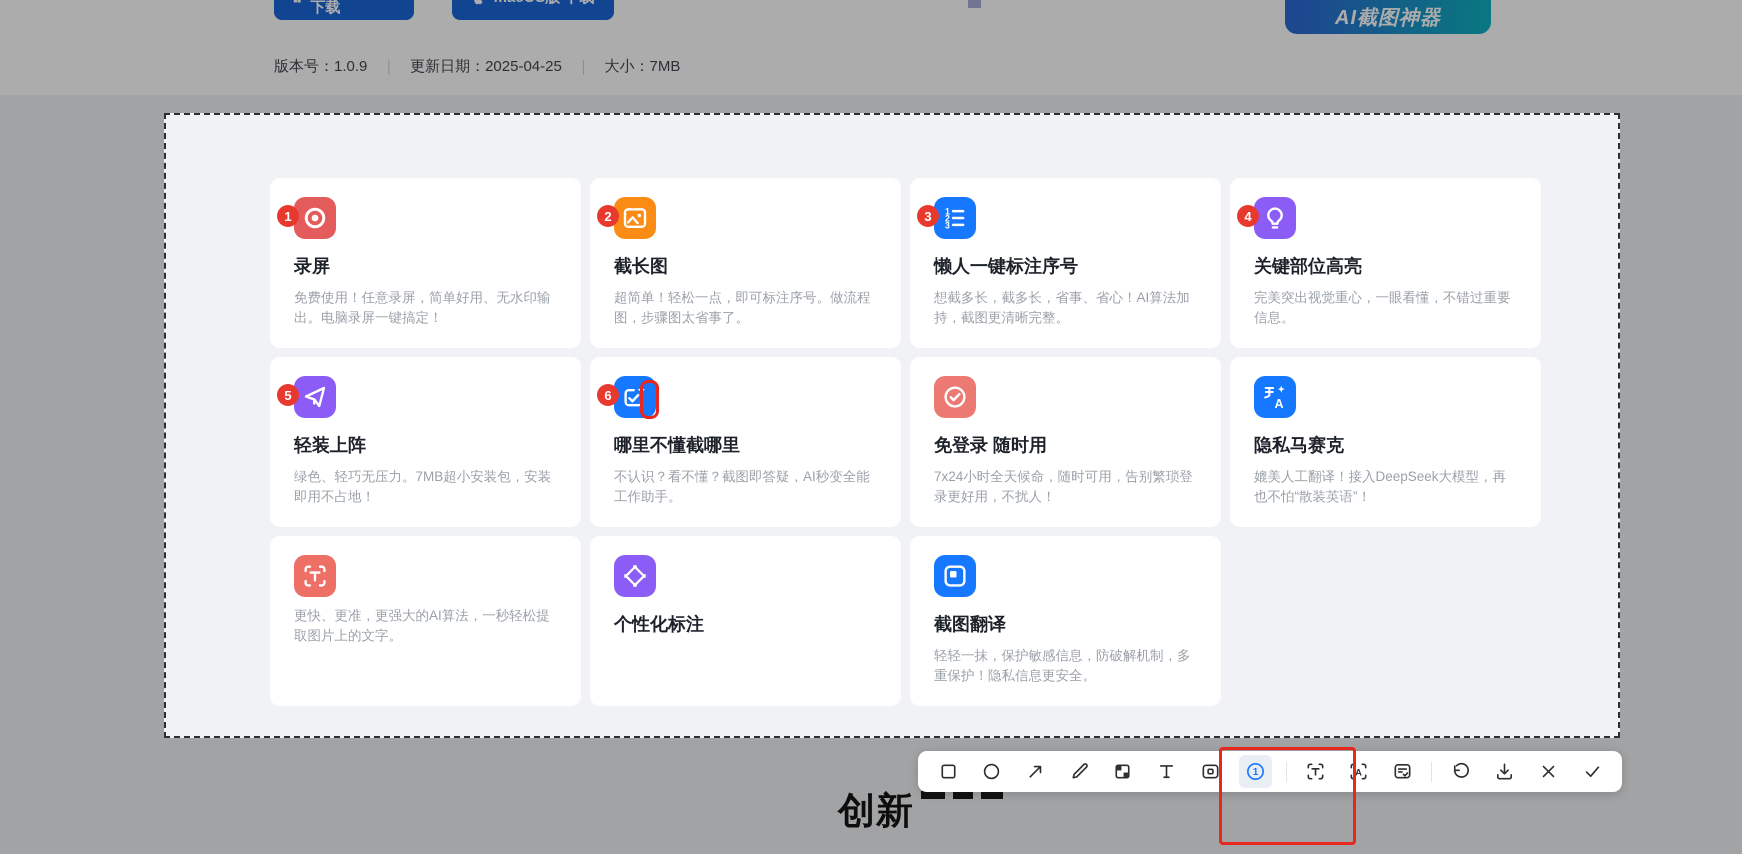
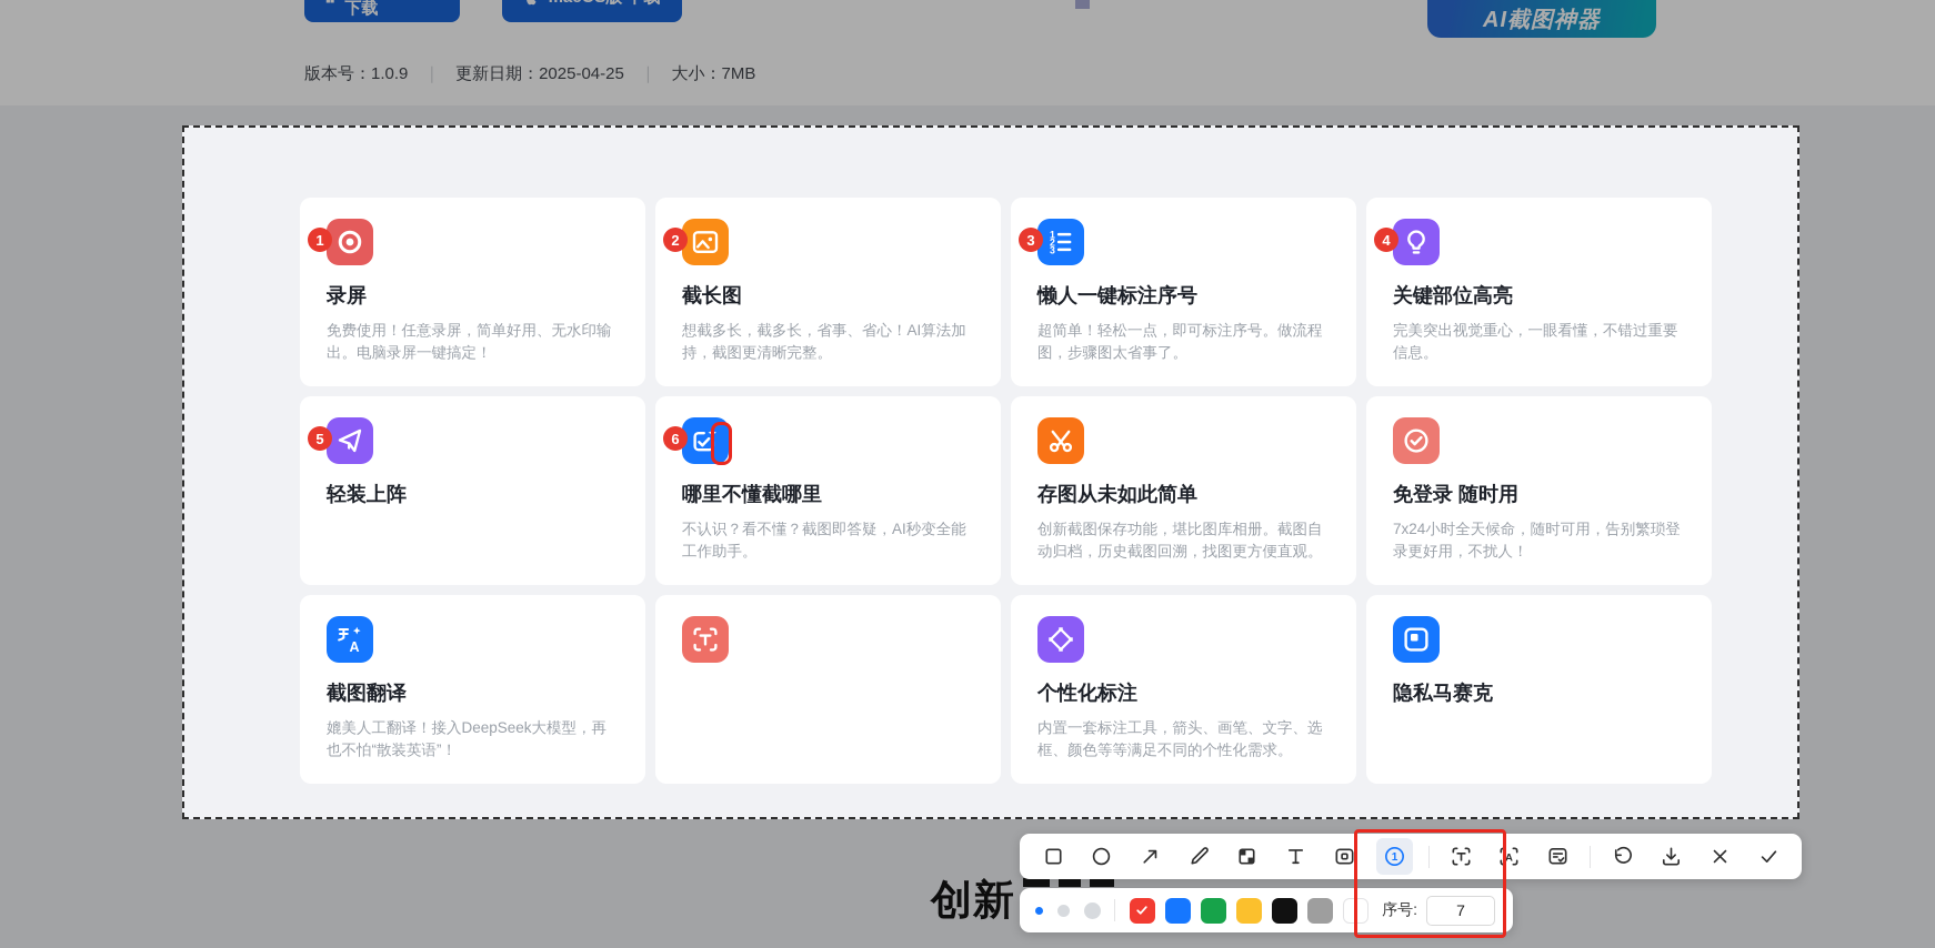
  版本号：1.0.9
  更新日期：2025-04-25
  ｜
  大小：7MB
  AI截图神器
  1
  录屏
  免费使用！任意录屏，简单好用、无水印输出。电脑录屏一键搞定！
  2
  截长图
- 超简单！轻松一点，即可标注序号。做流程图，步骤图太省事了。
+ 想截多长，截多长，省事、省心！AI算法加持，截图更清晰完整。
  1
  2
  3
  3
  懒人一键标注序号
- 想截多长，截多长，省事、省心！AI算法加持，截图更清晰完整。
+ 超简单！轻松一点，即可标注序号。做流程图，步骤图太省事了。
  4
  关键部位高亮
  完美突出视觉重心，一眼看懂，不错过重要信息。
  5
  轻装上阵
- 绿色、轻巧无压力。7MB超小安装包，安装即用不占地！
  6
  哪里不懂截哪里
  不认识？看不懂？截图即答疑，AI秒变全能工作助手。
+ 存图从未如此简单
+ 创新截图保存功能，堪比图库相册。截图自动归档，历史截图回溯，找图更方便直观。
  免登录 随时用
  7x24小时全天候命，随时可用，告别繁琐登录更好用，不扰人！
  A
- 隐私马赛克
+ 截图翻译
  媲美人工翻译！接入DeepSeek大模型，再也不怕“散装英语”！
- 更快、更准，更强大的AI算法，一秒轻松提取图片上的文字。
  个性化标注
+ 内置一套标注工具，箭头、画笔、文字、选框、颜色等等满足不同的个性化需求。
- 截图翻译
+ 隐私马赛克
- 轻轻一抹，保护敏感信息，防破解机制，多重保护！隐私信息更安全。
  创新
  1
  A
+ 序号:
+ 7
